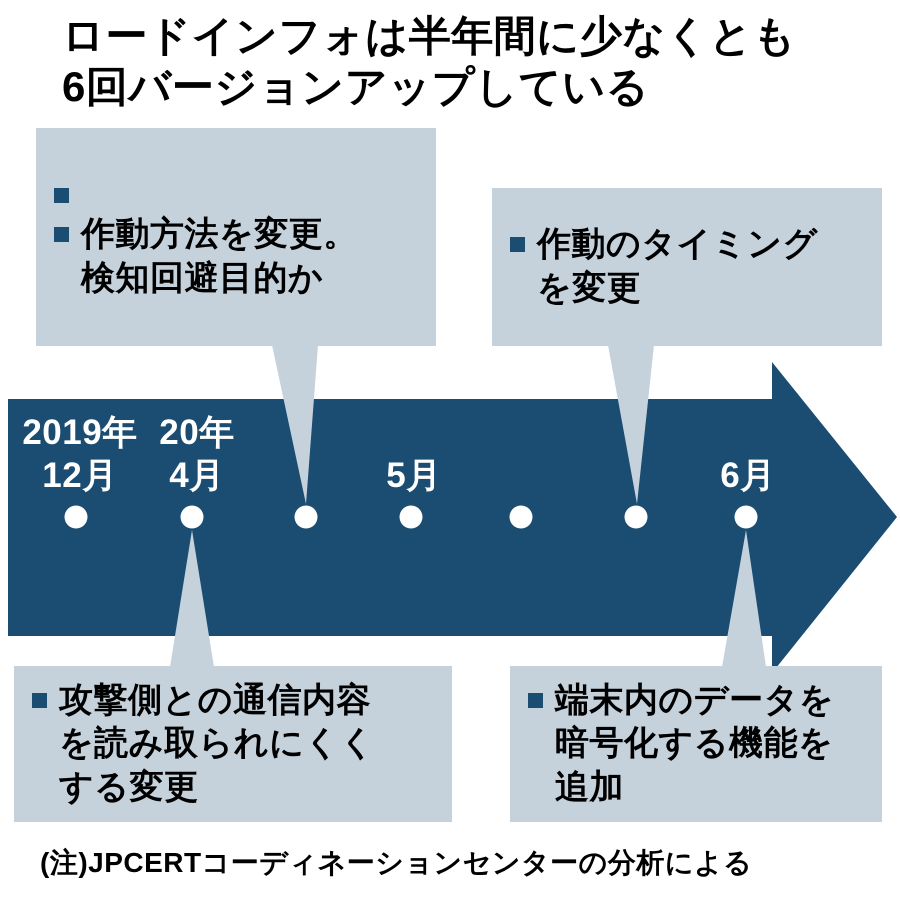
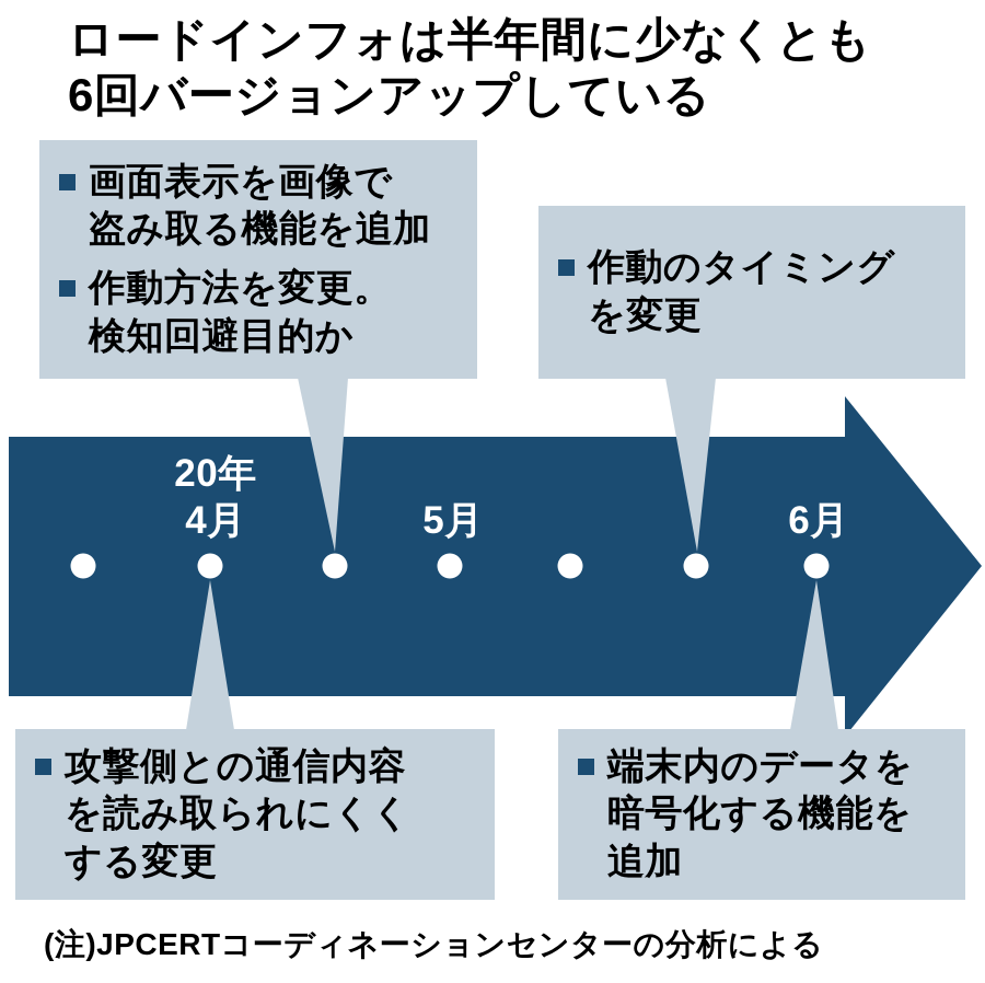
  ロードインフォは半年間に少なくとも
  6回バージョンアップしている
+ 画面表示を画像で
+ 盗み取る機能を追加
  作動方法を変更。
  検知回避目的か
  作動のタイミング
  を変更
  攻撃側との通信内容
  を読み取られにくく
  する変更
  端末内のデータを
  暗号化する機能を
  追加
- 2019年
- 12月
  20年
  4月
  5月
  6月
  (注)JPCERTコーディネーションセンターの分析による
